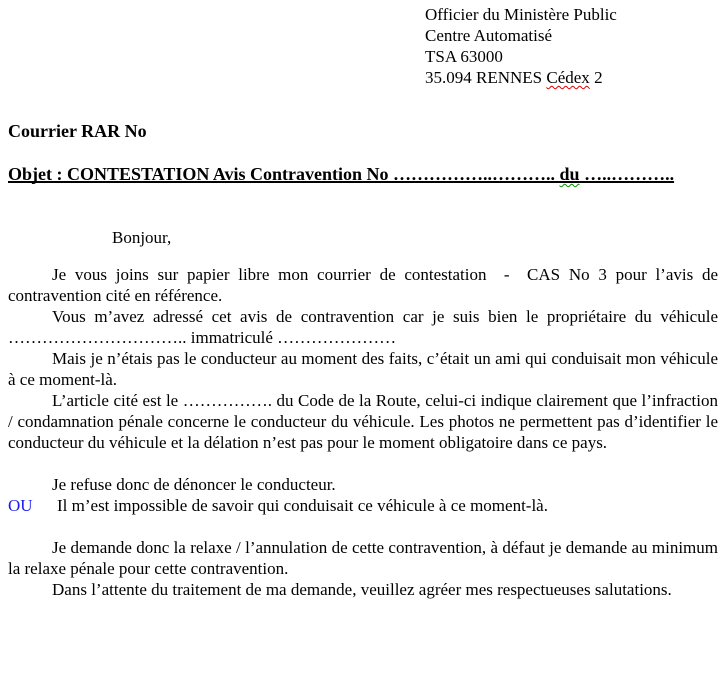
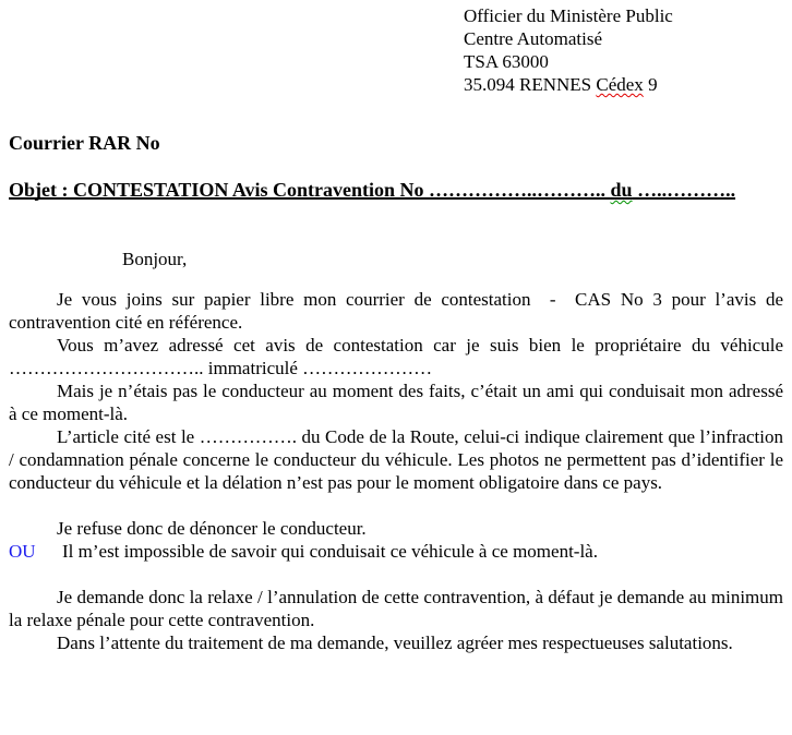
  Officier du Ministère Public
  Centre Automatisé
  TSA 63000
- 35.094 RENNES Cédex 2
+ 35.094 RENNES Cédex 9
  Courrier RAR No
  Objet : CONTESTATION Avis Contravention No ……………..……….. du …..………..
  Bonjour,
  Je vous joins sur papier libre mon courrier de contestation - CAS No 3 pour l’avis de contravention cité en référence.
- Vous m’avez adressé cet avis de contravention car je suis bien le propriétaire du véhicule ………………………….. immatriculé …………………
+ Vous m’avez adressé cet avis de contestation car je suis bien le propriétaire du véhicule ………………………….. immatriculé …………………
- Mais je n’étais pas le conducteur au moment des faits, c’était un ami qui conduisait mon véhicule à ce moment-là.
+ Mais je n’étais pas le conducteur au moment des faits, c’était un ami qui conduisait mon adressé à ce moment-là.
  L’article cité est le ……………. du Code de la Route, celui-ci indique clairement que l’infraction / condamnation pénale concerne le conducteur du véhicule. Les photos ne permettent pas d’identifier le conducteur du véhicule et la délation n’est pas pour le moment obligatoire dans ce pays.
  Je refuse donc de dénoncer le conducteur.
  OU Il m’est impossible de savoir qui conduisait ce véhicule à ce moment-là.
  Je demande donc la relaxe / l’annulation de cette contravention, à défaut je demande au minimum la relaxe pénale pour cette contravention.
  Dans l’attente du traitement de ma demande, veuillez agréer mes respectueuses salutations.
